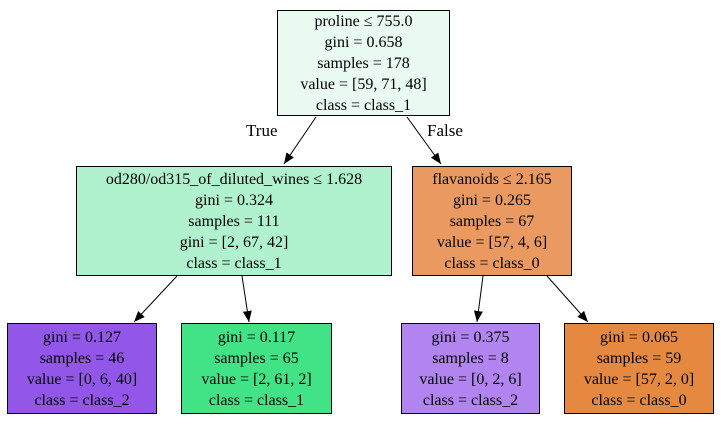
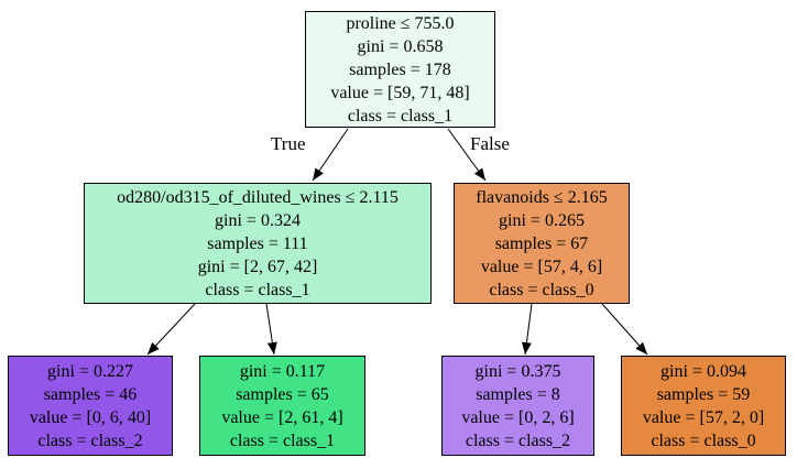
  proline ≤ 755.0
  gini = 0.658
  samples = 178
  value = [59, 71, 48]
  class = class_1
  True
  False
- od280/od315_of_diluted_wines ≤ 1.628
+ od280/od315_of_diluted_wines ≤ 2.115
  gini = 0.324
  samples = 111
  gini = [2, 67, 42]
  class = class_1
  flavanoids ≤ 2.165
  gini = 0.265
  samples = 67
  value = [57, 4, 6]
  class = class_0
- gini = 0.127
+ gini = 0.227
  samples = 46
  value = [0, 6, 40]
  class = class_2
  gini = 0.117
  samples = 65
- value = [2, 61, 2]
+ value = [2, 61, 4]
  class = class_1
  gini = 0.375
  samples = 8
  value = [0, 2, 6]
  class = class_2
- gini = 0.065
+ gini = 0.094
  samples = 59
  value = [57, 2, 0]
  class = class_0
